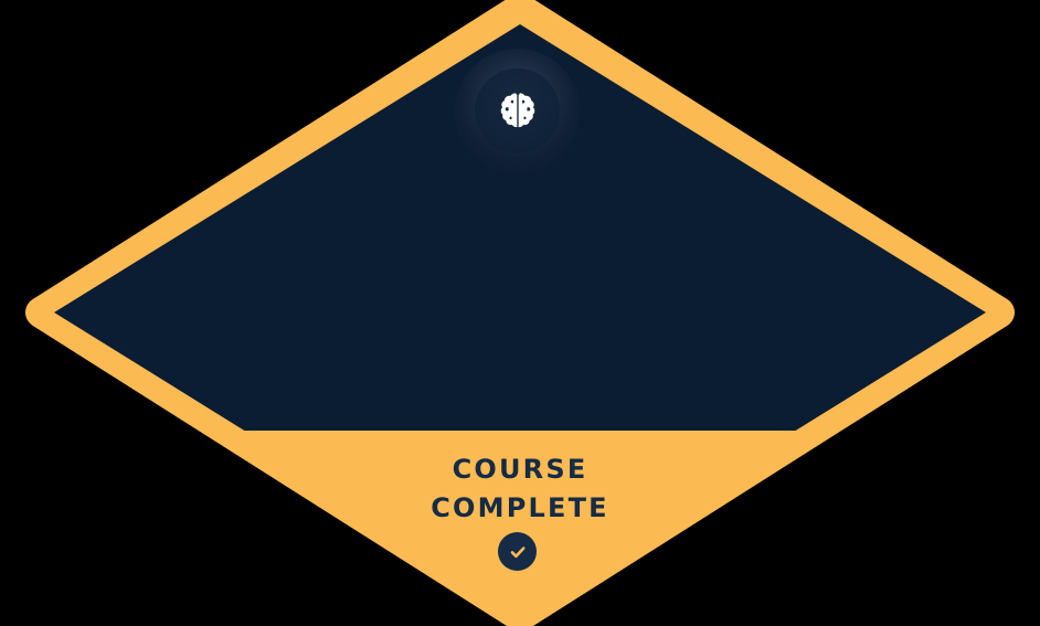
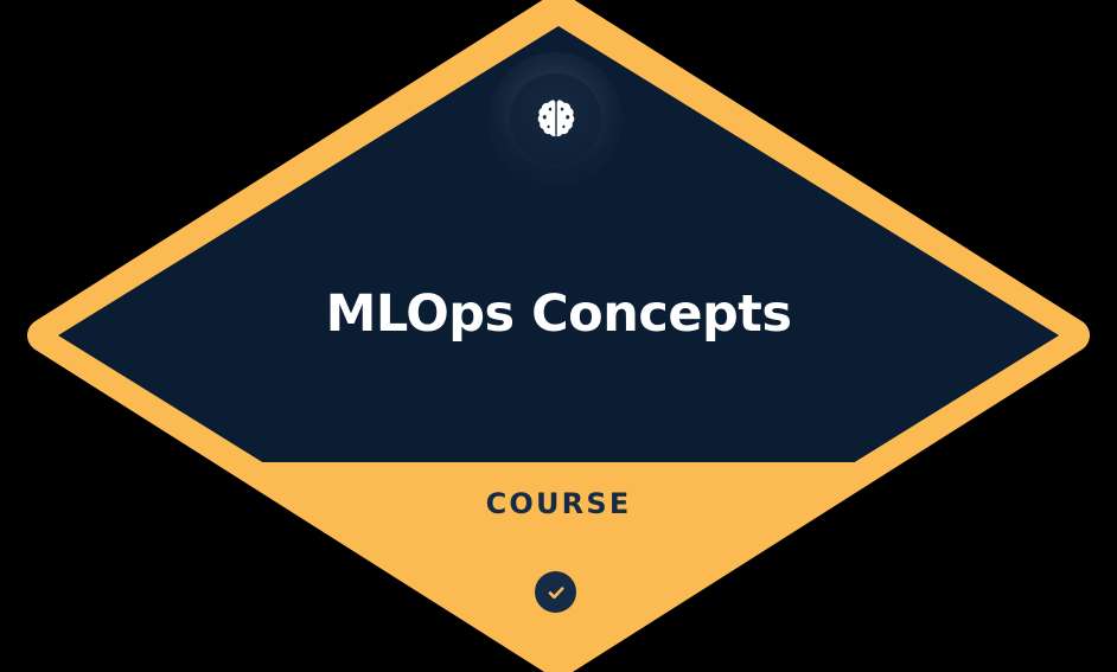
+ MLOps Concepts
  COURSE
- COMPLETE
